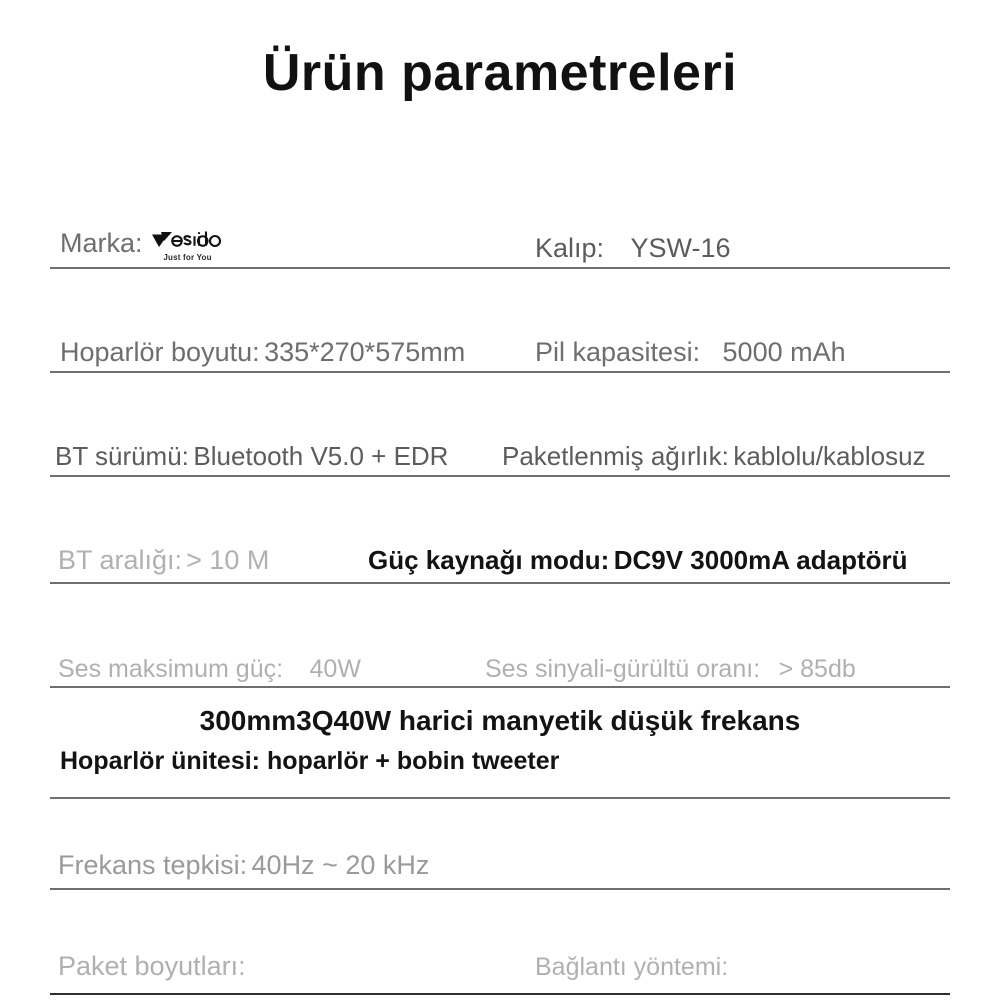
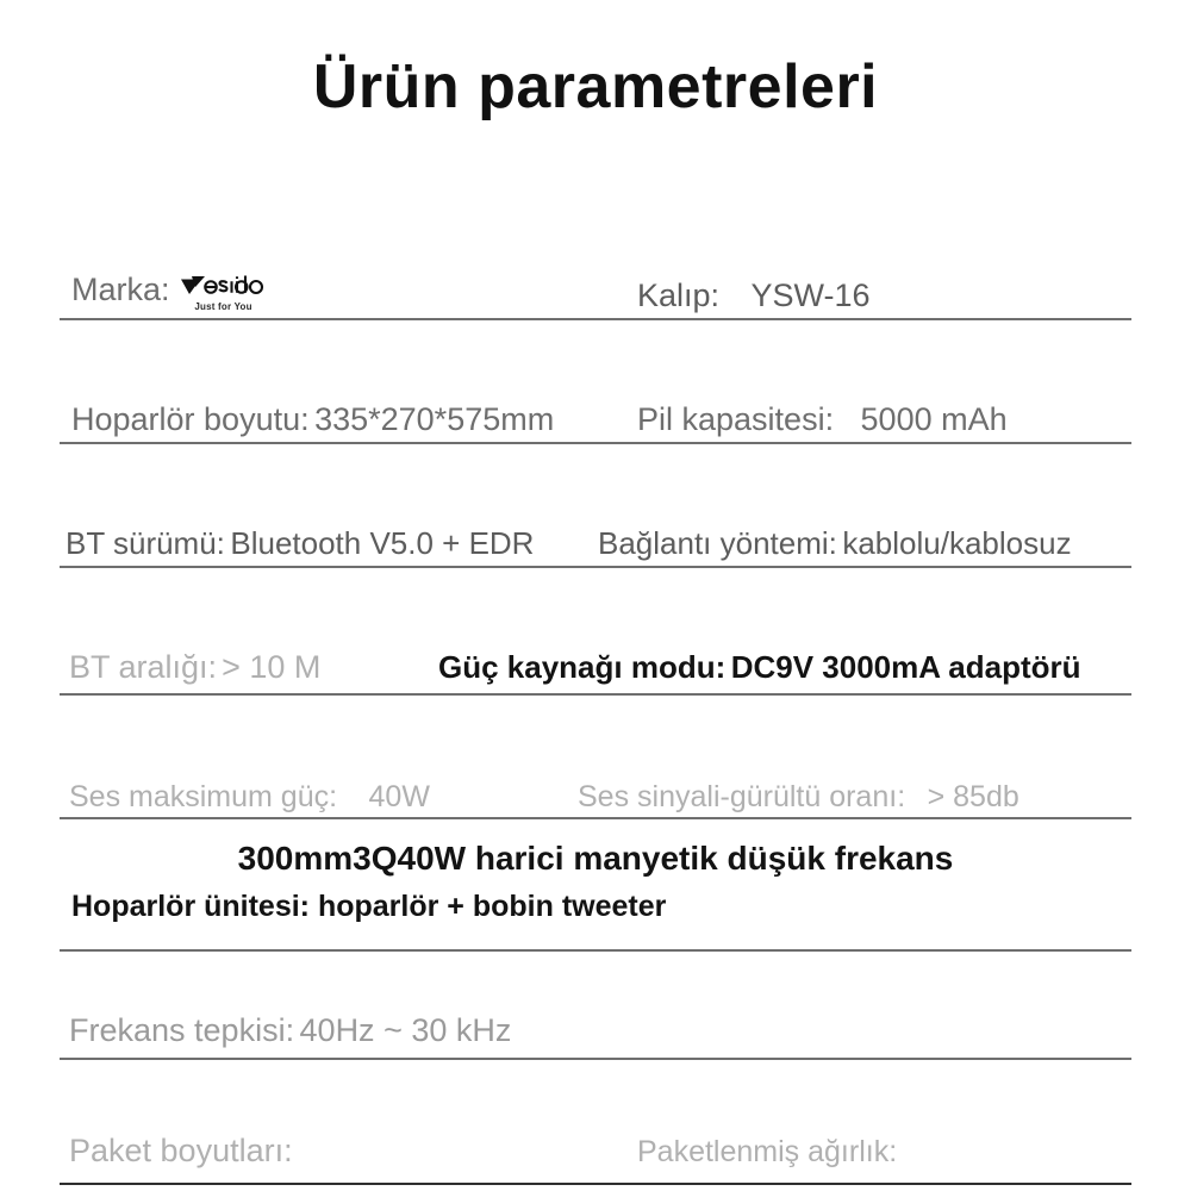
  Ürün parametreleri
  Marka:
  Just for You
  Kalıp: YSW-16
  Hoparlör boyutu: 335*270*575mm
  Pil kapasitesi: 5000 mAh
  BT sürümü: Bluetooth V5.0 + EDR
- Paketlenmiş ağırlık: kablolu/kablosuz
+ Bağlantı yöntemi: kablolu/kablosuz
  BT aralığı: > 10 M
  Güç kaynağı modu: DC9V 3000mA adaptörü
  Ses maksimum güç: 40W
  Ses sinyali-gürültü oranı: > 85db
  300mm3Q40W harici manyetik düşük frekans
  Hoparlör ünitesi: hoparlör + bobin tweeter
- Frekans tepkisi: 40Hz ~ 20 kHz
+ Frekans tepkisi: 40Hz ~ 30 kHz
  Paket boyutları:
- Bağlantı yöntemi:
+ Paketlenmiş ağırlık:
